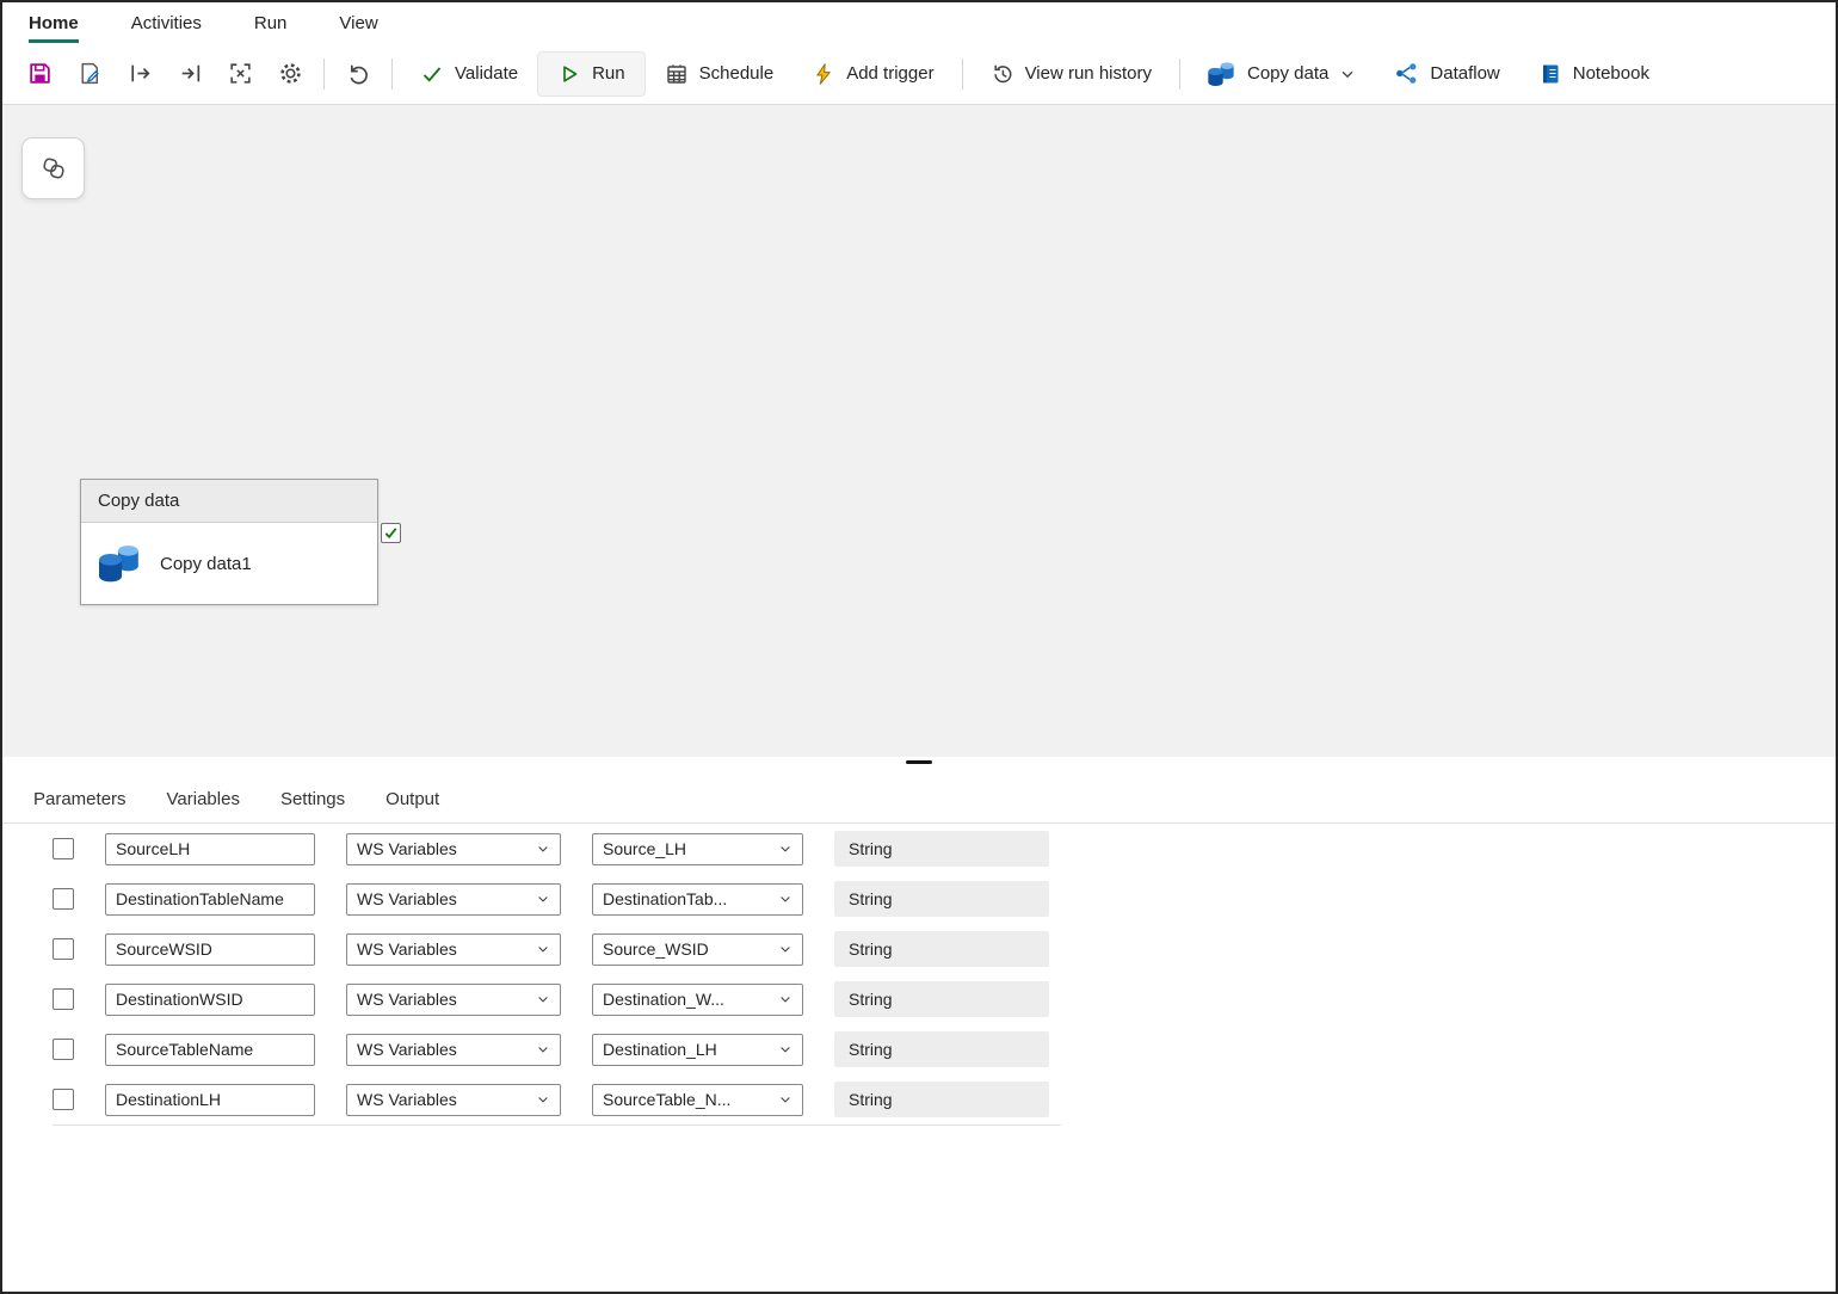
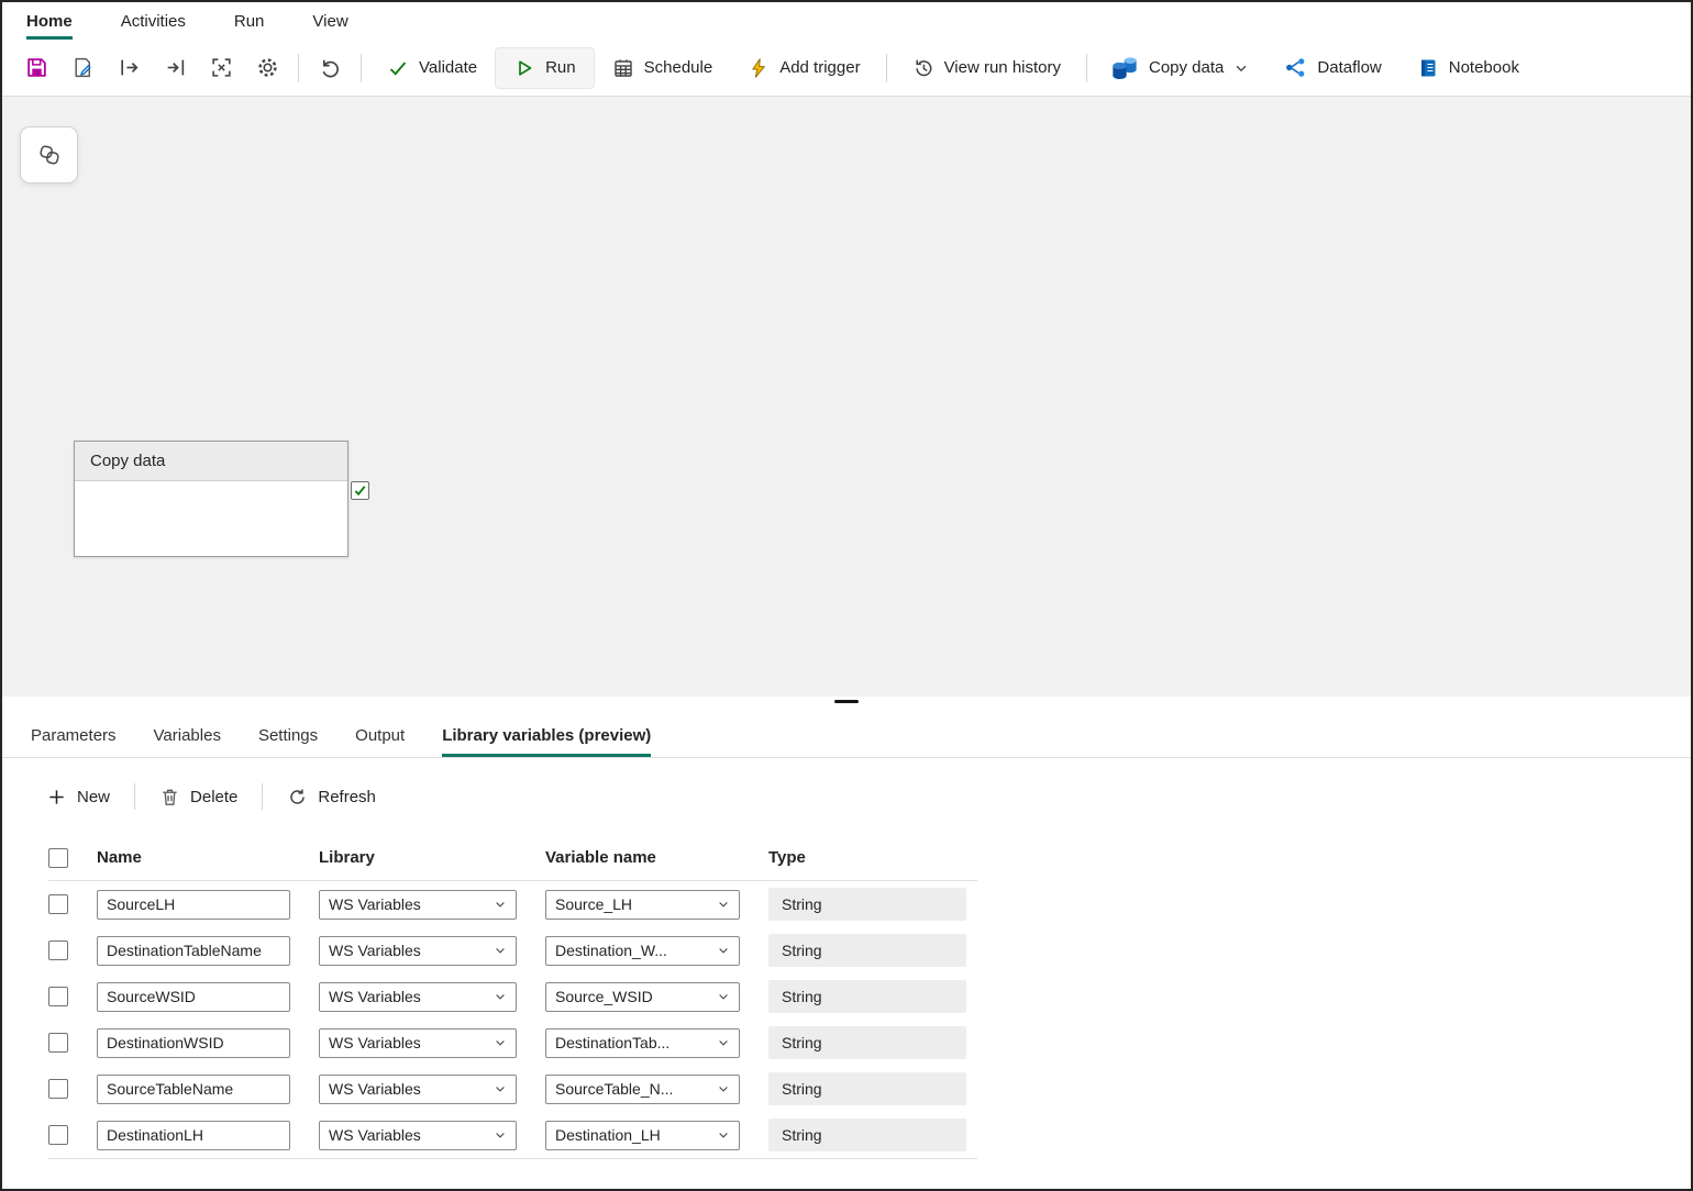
  Home
  Activities
  Run
  View
  Validate
  Run
  Schedule
  Add trigger
  View run history
  Copy data
  Dataflow
  Notebook
  Copy data
- Copy data1
  Parameters
  Variables
  Settings
  Output
+ Library variables (preview)
+ New
+ Delete
+ Refresh
+ Name
+ Library
+ Variable name
+ Type
  SourceLH
  WS Variables
  Source_LH
  String
  DestinationTableName
  WS Variables
- DestinationTab...
+ Destination_W...
  String
  SourceWSID
  WS Variables
  Source_WSID
  String
  DestinationWSID
  WS Variables
- Destination_W...
+ DestinationTab...
  String
  SourceTableName
  WS Variables
- Destination_LH
+ SourceTable_N...
  String
  DestinationLH
  WS Variables
- SourceTable_N...
+ Destination_LH
  String
